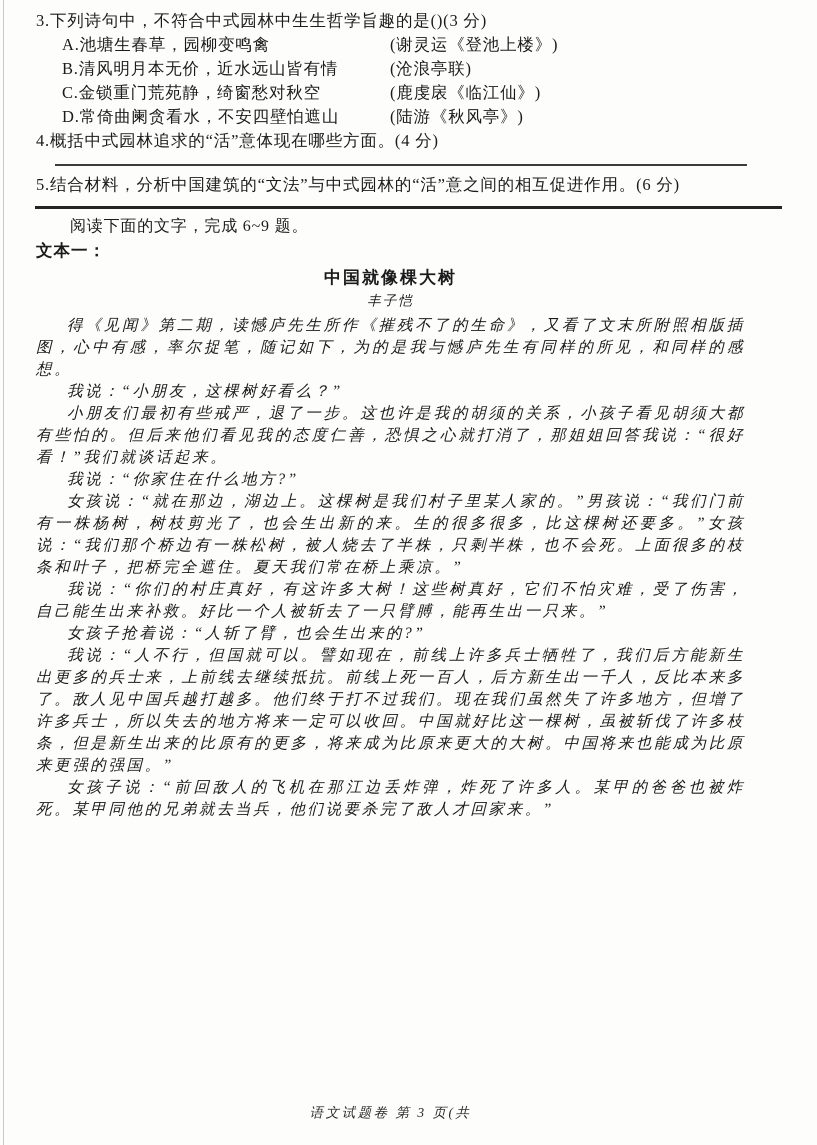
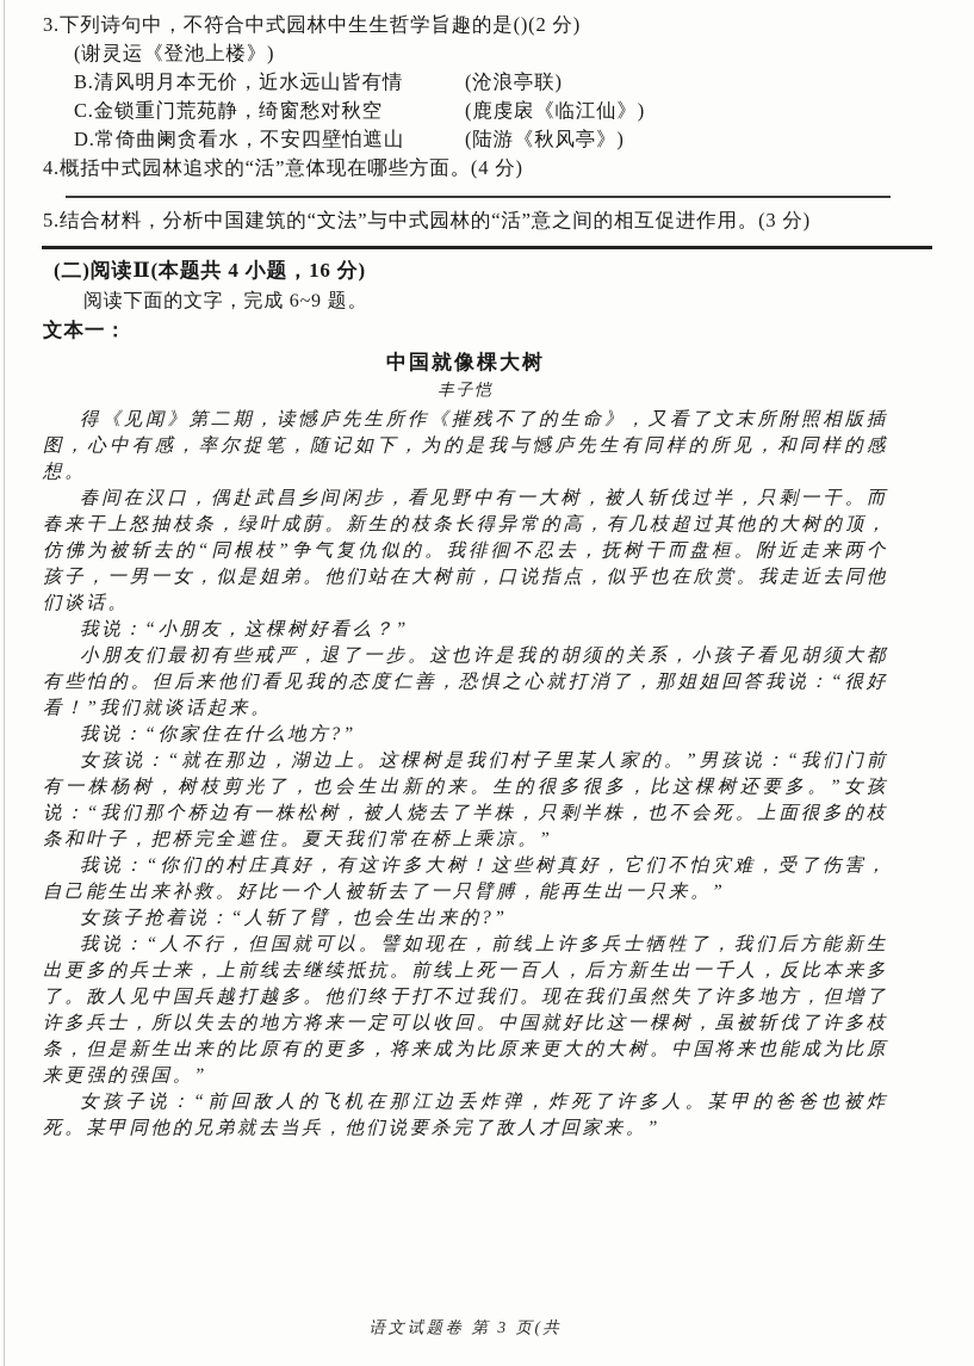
- 3.下列诗句中，不符合中式园林中生生哲学旨趣的是()(3 分)
+ 3.下列诗句中，不符合中式园林中生生哲学旨趣的是()(2 分)
- A.池塘生春草，园柳变鸣禽
  (谢灵运《登池上楼》)
  B.清风明月本无价，近水远山皆有情
  (沧浪亭联)
  C.金锁重门荒苑静，绮窗愁对秋空
  (鹿虔扆《临江仙》)
  D.常倚曲阑贪看水，不安四壁怕遮山
  (陆游《秋风亭》)
  4.概括中式园林追求的“活”意体现在哪些方面。(4 分)
- 5.结合材料，分析中国建筑的“文法”与中式园林的“活”意之间的相互促进作用。(6 分)
+ 5.结合材料，分析中国建筑的“文法”与中式园林的“活”意之间的相互促进作用。(3 分)
+ (二)阅读Ⅱ(本题共 4 小题，16 分)
  阅读下面的文字，完成 6~9 题。
  文本一：
  中国就像棵大树
  丰子恺
  得《见闻》第二期，读憾庐先生所作《摧残不了的生命》，又看了文末所附照相版插图，心中有感，率尔捉笔，随记如下，为的是我与憾庐先生有同样的所见，和同样的感想。
+ 春间在汉口，偶赴武昌乡间闲步，看见野中有一大树，被人斩伐过半，只剩一干。而春来干上怒抽枝条，绿叶成荫。新生的枝条长得异常的高，有几枝超过其他的大树的顶，仿佛为被斩去的“同根枝”争气复仇似的。我徘徊不忍去，抚树干而盘桓。附近走来两个孩子，一男一女，似是姐弟。他们站在大树前，口说指点，似乎也在欣赏。我走近去同他们谈话。
  我说：“小朋友，这棵树好看么？”
  小朋友们最初有些戒严，退了一步。这也许是我的胡须的关系，小孩子看见胡须大都有些怕的。但后来他们看见我的态度仁善，恐惧之心就打消了，那姐姐回答我说：“很好看！”我们就谈话起来。
  我说：“你家住在什么地方?”
  女孩说：“就在那边，湖边上。这棵树是我们村子里某人家的。”男孩说：“我们门前有一株杨树，树枝剪光了，也会生出新的来。生的很多很多，比这棵树还要多。”女孩说：“我们那个桥边有一株松树，被人烧去了半株，只剩半株，也不会死。上面很多的枝条和叶子，把桥完全遮住。夏天我们常在桥上乘凉。”
  我说：“你们的村庄真好，有这许多大树！这些树真好，它们不怕灾难，受了伤害，自己能生出来补救。好比一个人被斩去了一只臂膊，能再生出一只来。”
  女孩子抢着说：“人斩了臂，也会生出来的?”
  我说：“人不行，但国就可以。譬如现在，前线上许多兵士牺牲了，我们后方能新生出更多的兵士来，上前线去继续抵抗。前线上死一百人，后方新生出一千人，反比本来多了。敌人见中国兵越打越多。他们终于打不过我们。现在我们虽然失了许多地方，但增了许多兵士，所以失去的地方将来一定可以收回。中国就好比这一棵树，虽被斩伐了许多枝条，但是新生出来的比原有的更多，将来成为比原来更大的大树。中国将来也能成为比原来更强的强国。”
  女孩子说：“前回敌人的飞机在那江边丢炸弹，炸死了许多人。某甲的爸爸也被炸死。某甲同他的兄弟就去当兵，他们说要杀完了敌人才回家来。”
  语文试题卷 第 3 页(共
